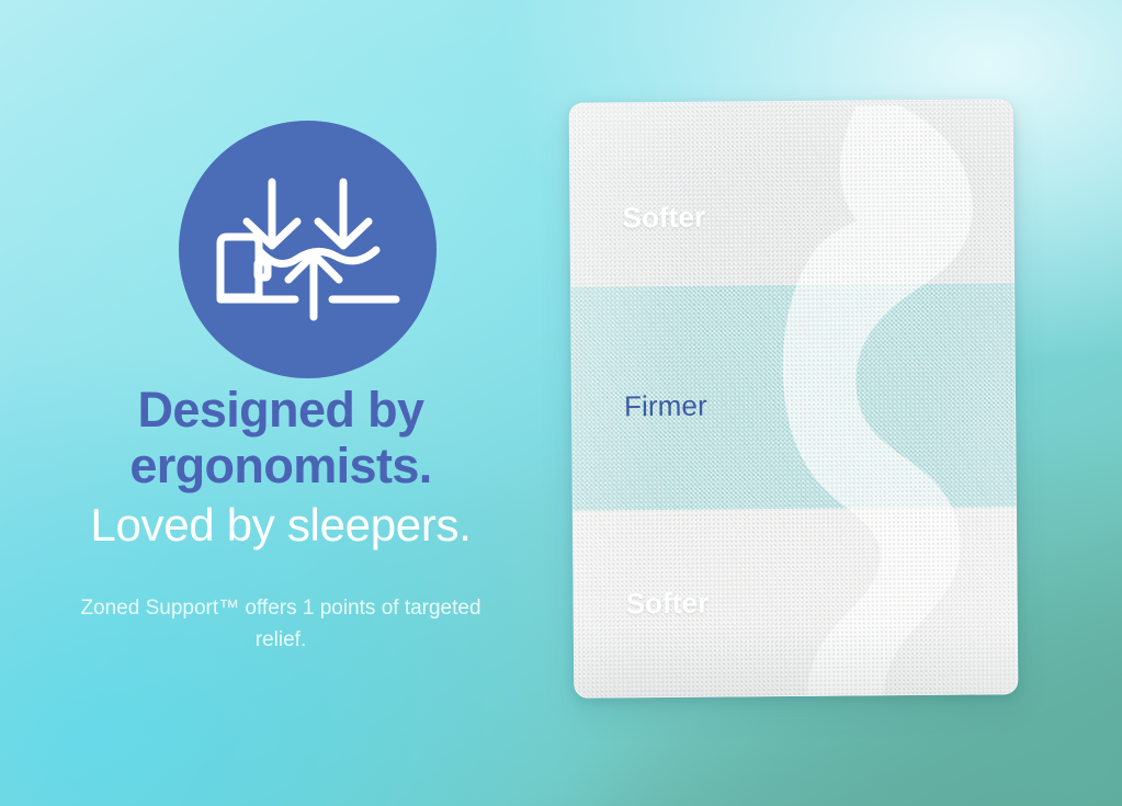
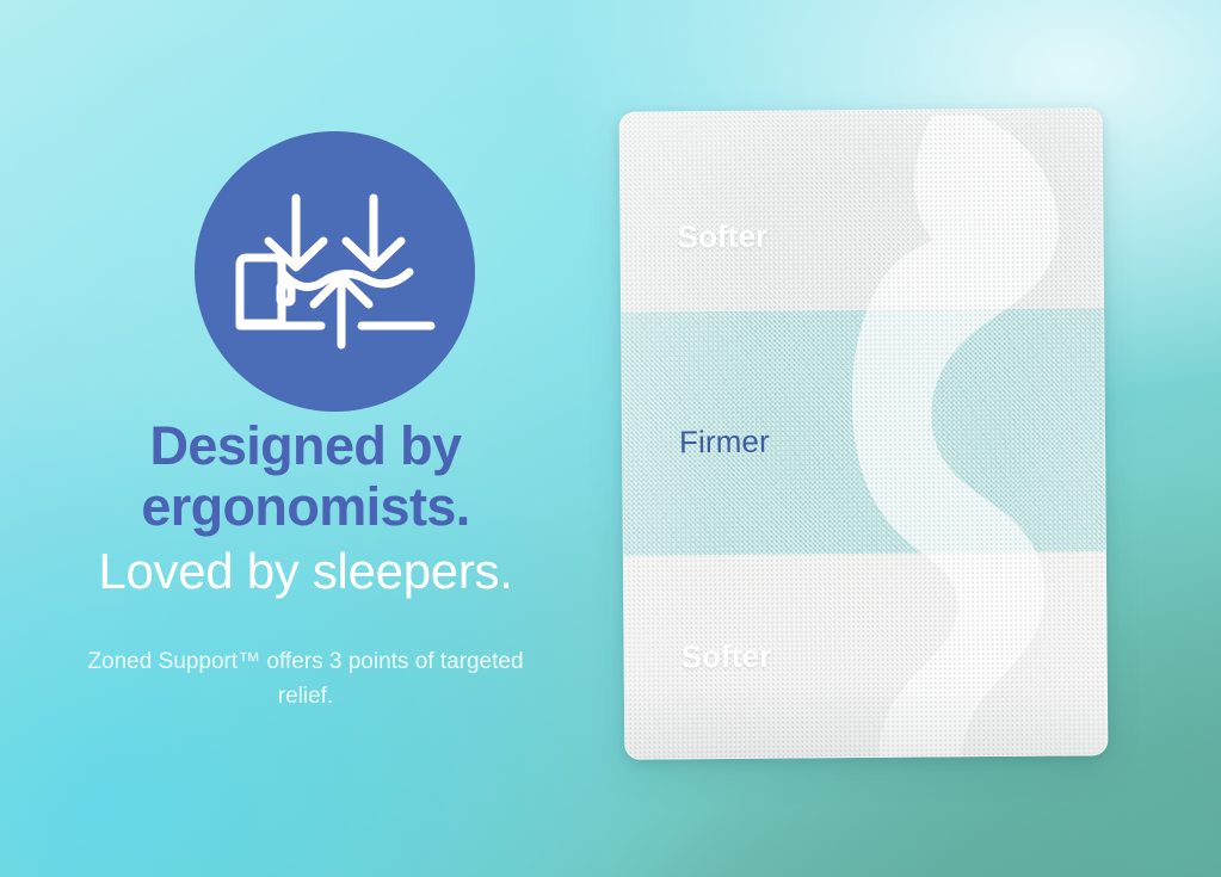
  Designed by
  ergonomists.
  Loved by sleepers.
- Zoned Support™ offers 1 points of targeted relief.
+ Zoned Support™ offers 3 points of targeted relief.
  Softer
  Firmer
  Softer
